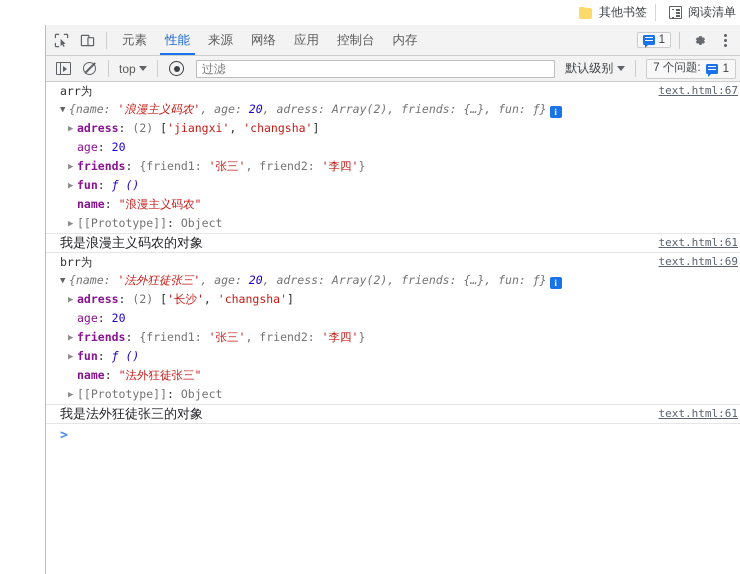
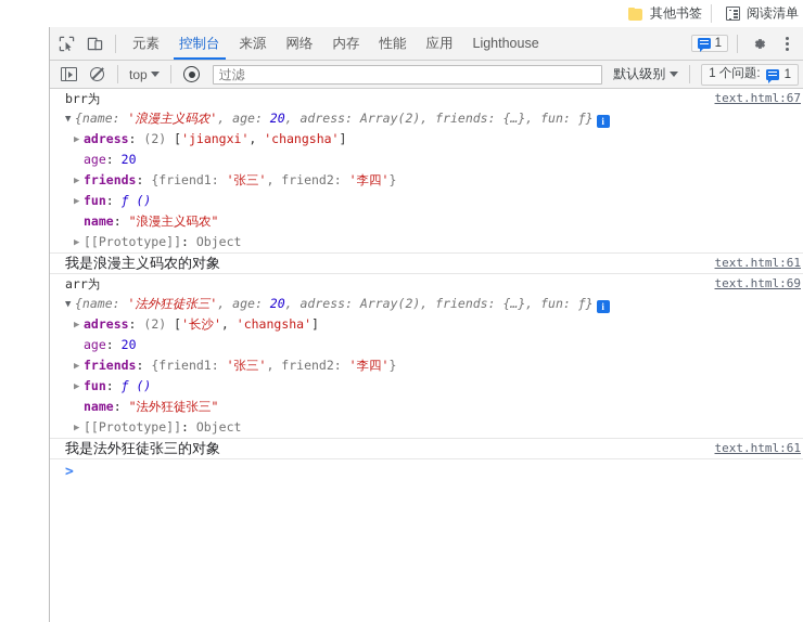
  其他书签
  阅读清单
  元素
- 性能
+ 控制台
  来源
  网络
- 应用
+ 内存
- 控制台
+ 性能
- 内存
+ 应用
+ Lighthouse
  1
  top
  过滤
  默认级别
- 7 个问题:
+ 1 个问题:
  1
  text.html:67
- arr为
+ brr为
  ▼ {name: '浪漫主义码农', age: 20, adress: Array(2), friends: {…}, fun: ƒ} i
  ▶ adress: (2) ['jiangxi', 'changsha']
  age: 20
  ▶ friends: {friend1: '张三', friend2: '李四'}
  ▶ fun: ƒ ()
  name: "浪漫主义码农"
  ▶ [[Prototype]]: Object
  text.html:61
  我是浪漫主义码农的对象
  text.html:69
- brr为
+ arr为
  ▼ {name: '法外狂徒张三', age: 20, adress: Array(2), friends: {…}, fun: ƒ} i
  ▶ adress: (2) ['长沙', 'changsha']
  age: 20
  ▶ friends: {friend1: '张三', friend2: '李四'}
  ▶ fun: ƒ ()
  name: "法外狂徒张三"
  ▶ [[Prototype]]: Object
  text.html:61
  我是法外狂徒张三的对象
  >
